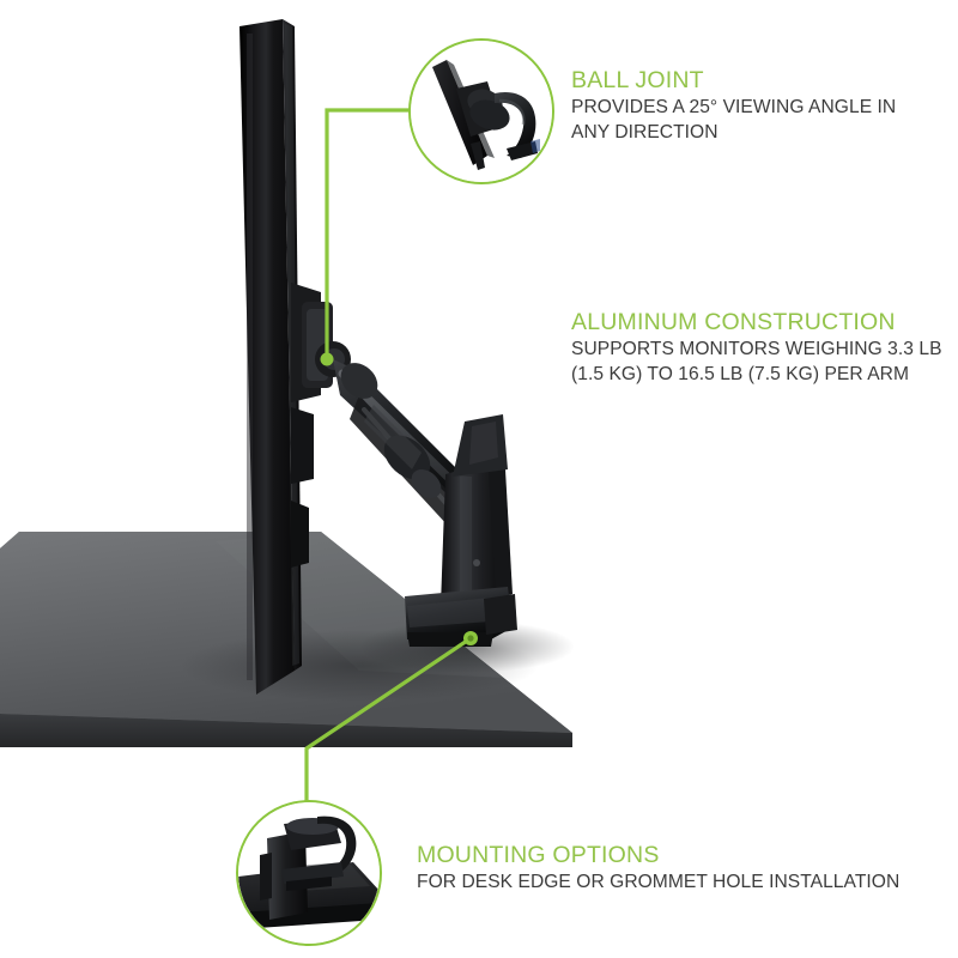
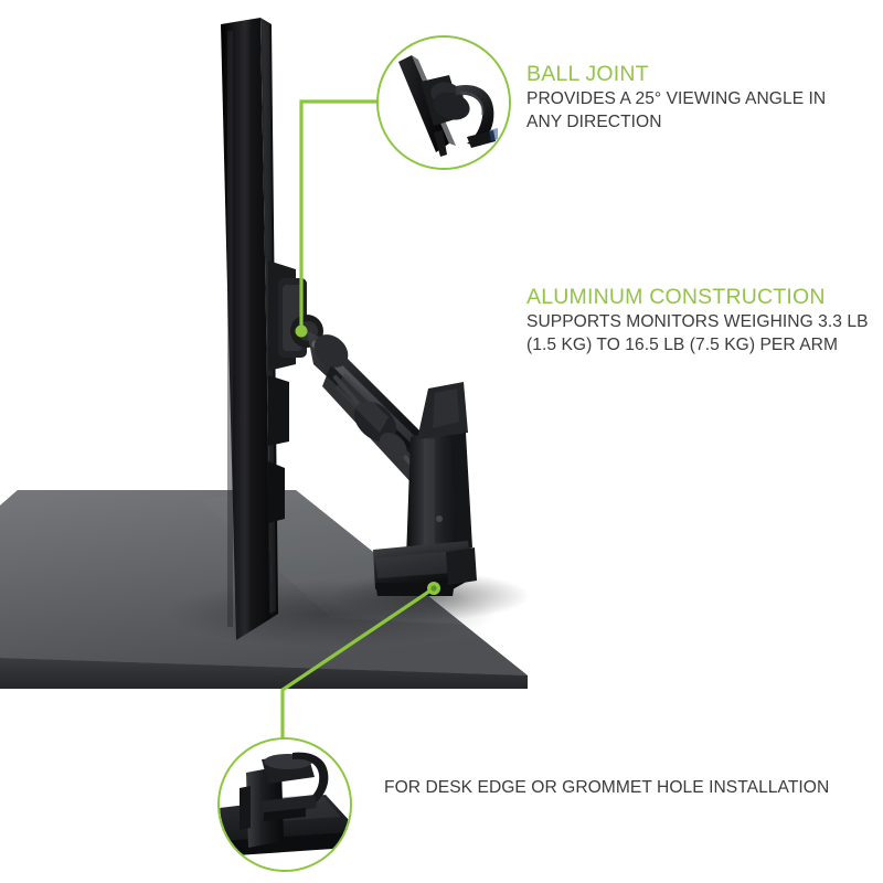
  BALL JOINT
  PROVIDES A 25° VIEWING ANGLE IN
  ANY DIRECTION
  ALUMINUM CONSTRUCTION
  SUPPORTS MONITORS WEIGHING 3.3 LB
  (1.5 KG) TO 16.5 LB (7.5 KG) PER ARM
- MOUNTING OPTIONS
  FOR DESK EDGE OR GROMMET HOLE INSTALLATION
